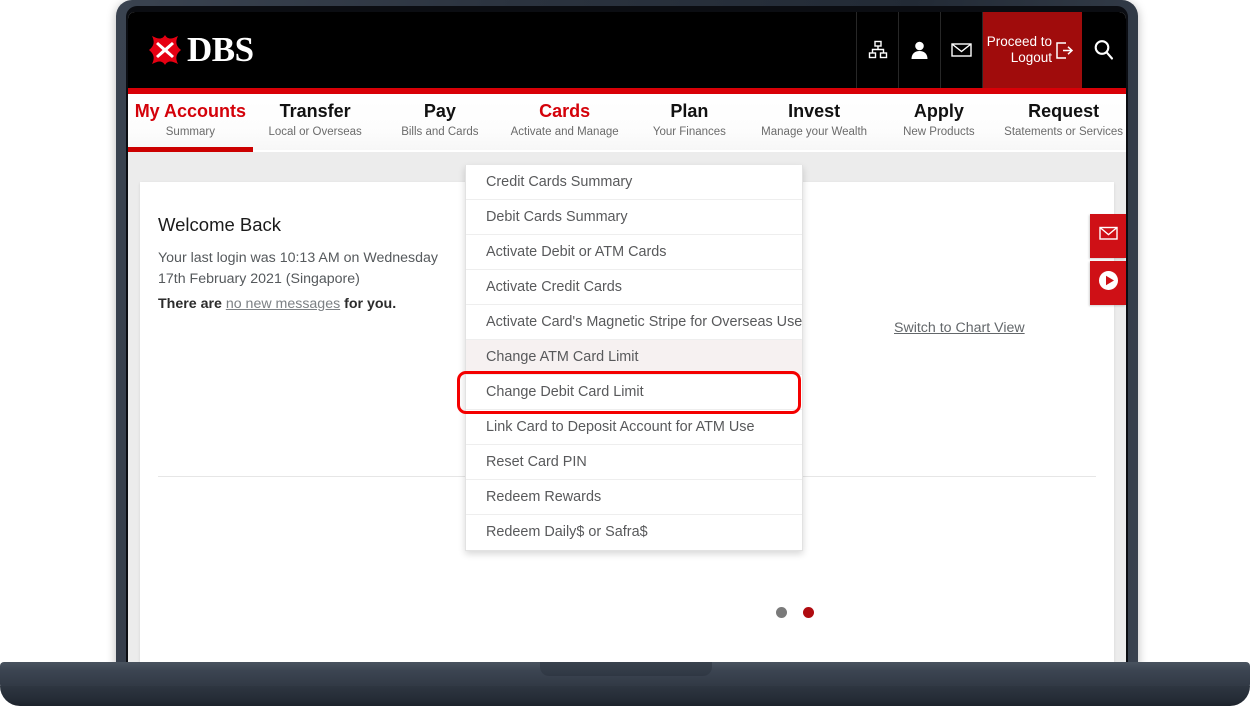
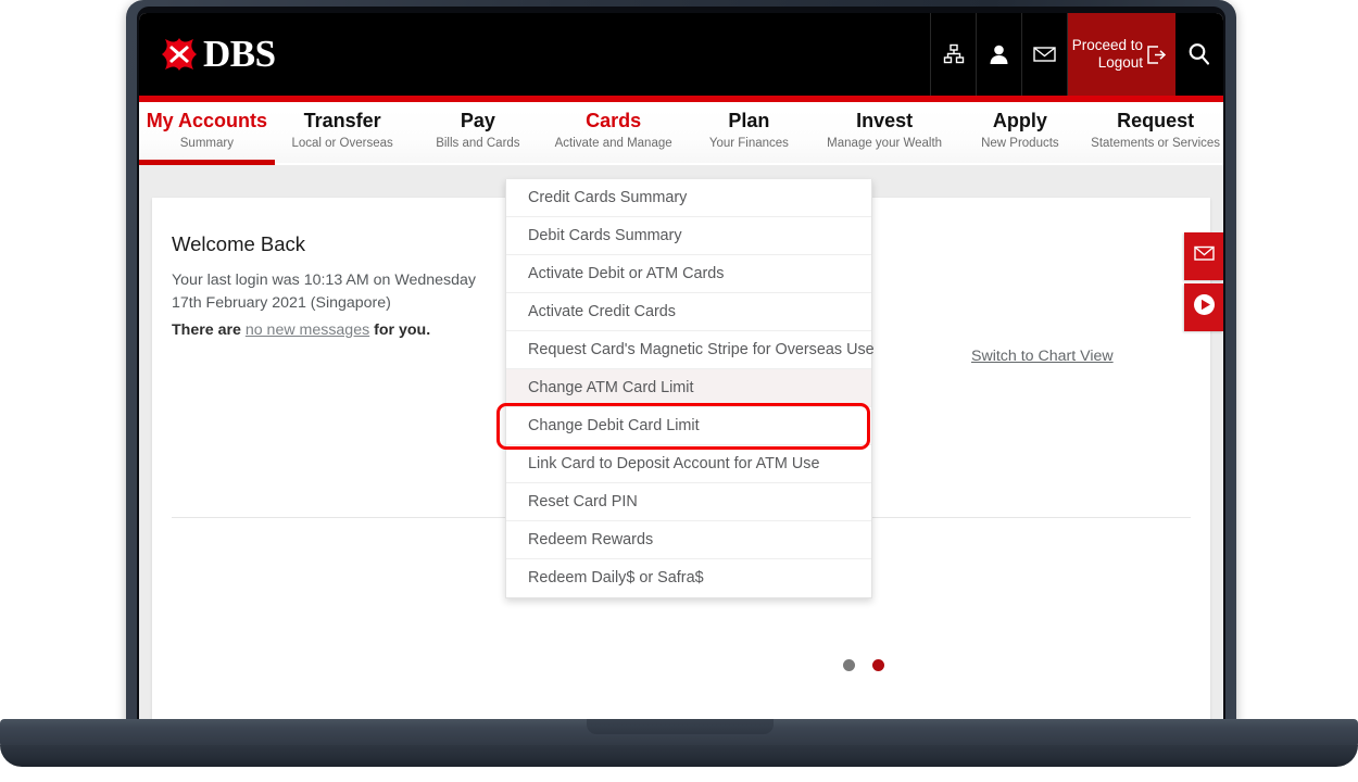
  DBS
  Proceed to
  Logout
  My Accounts
  Summary
  Transfer
  Local or Overseas
  Pay
  Bills and Cards
  Cards
  Activate and Manage
  Plan
  Your Finances
  Invest
  Manage your Wealth
  Apply
  New Products
  Request
  Statements or Services
  Welcome Back
  Your last login was 10:13 AM on Wednesday 17th February 2021 (Singapore)
  There are no new messages for you.
  Switch to Chart View
  Credit Cards Summary
  Debit Cards Summary
  Activate Debit or ATM Cards
  Activate Credit Cards
- Activate Card's Magnetic Stripe for Overseas Use
+ Request Card's Magnetic Stripe for Overseas Use
  Change ATM Card Limit
  Change Debit Card Limit
  Link Card to Deposit Account for ATM Use
  Reset Card PIN
  Redeem Rewards
  Redeem Daily$ or Safra$
